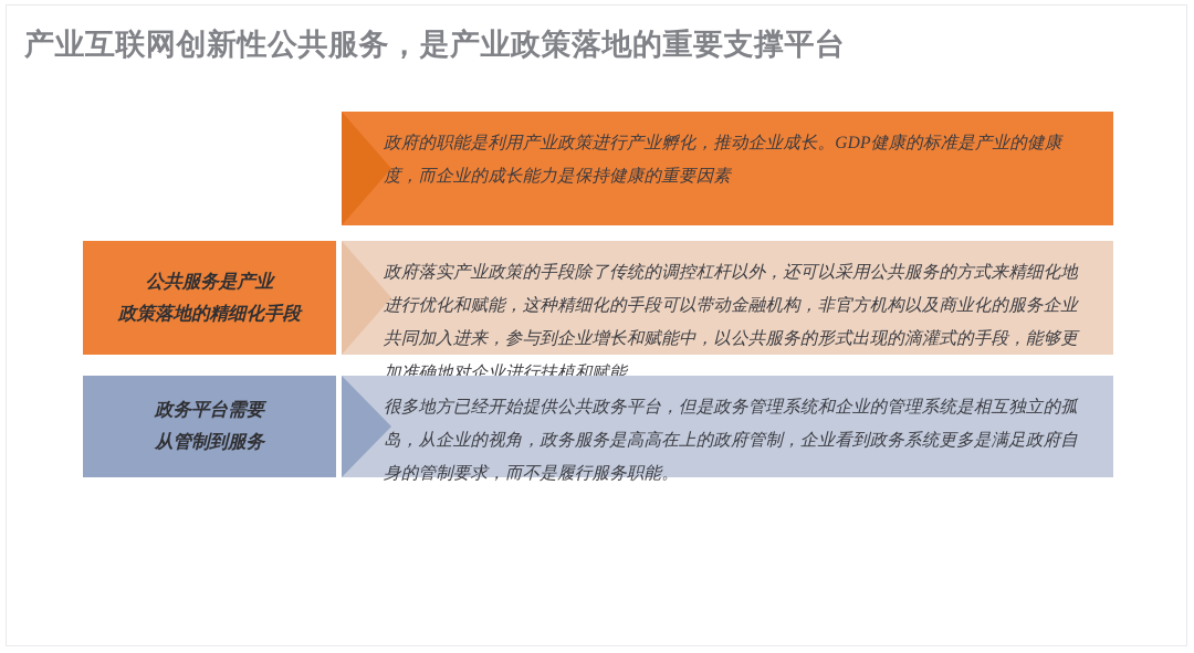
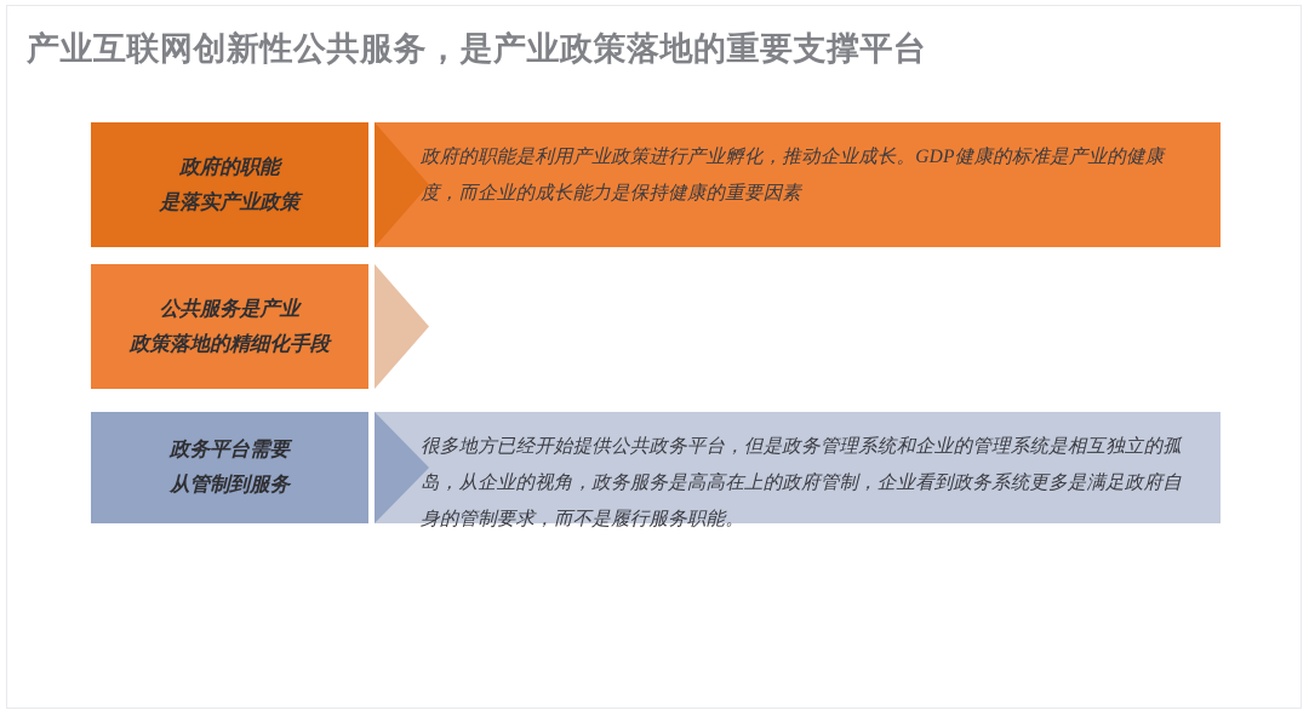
  产业互联网创新性公共服务，是产业政策落地的重要支撑平台
+ 政府的职能
+ 是落实产业政策
  政府的职能是利用产业政策进行产业孵化，推动企业成长。GDP健康的标准是产业的健康度，而企业的成长能力是保持健康的重要因素
  公共服务是产业
  政策落地的精细化手段
- 政府落实产业政策的手段除了传统的调控杠杆以外，还可以采用公共服务的方式来精细化地进行优化和赋能，这种精细化的手段可以带动金融机构，非官方机构以及商业化的服务企业共同加入进来，参与到企业增长和赋能中，以公共服务的形式出现的滴灌式的手段，能够更加准确地对企业进行扶植和赋能
  政务平台需要
  从管制到服务
  很多地方已经开始提供公共政务平台，但是政务管理系统和企业的管理系统是相互独立的孤岛，从企业的视角，政务服务是高高在上的政府管制，企业看到政务系统更多是满足政府自身的管制要求，而不是履行服务职能。
